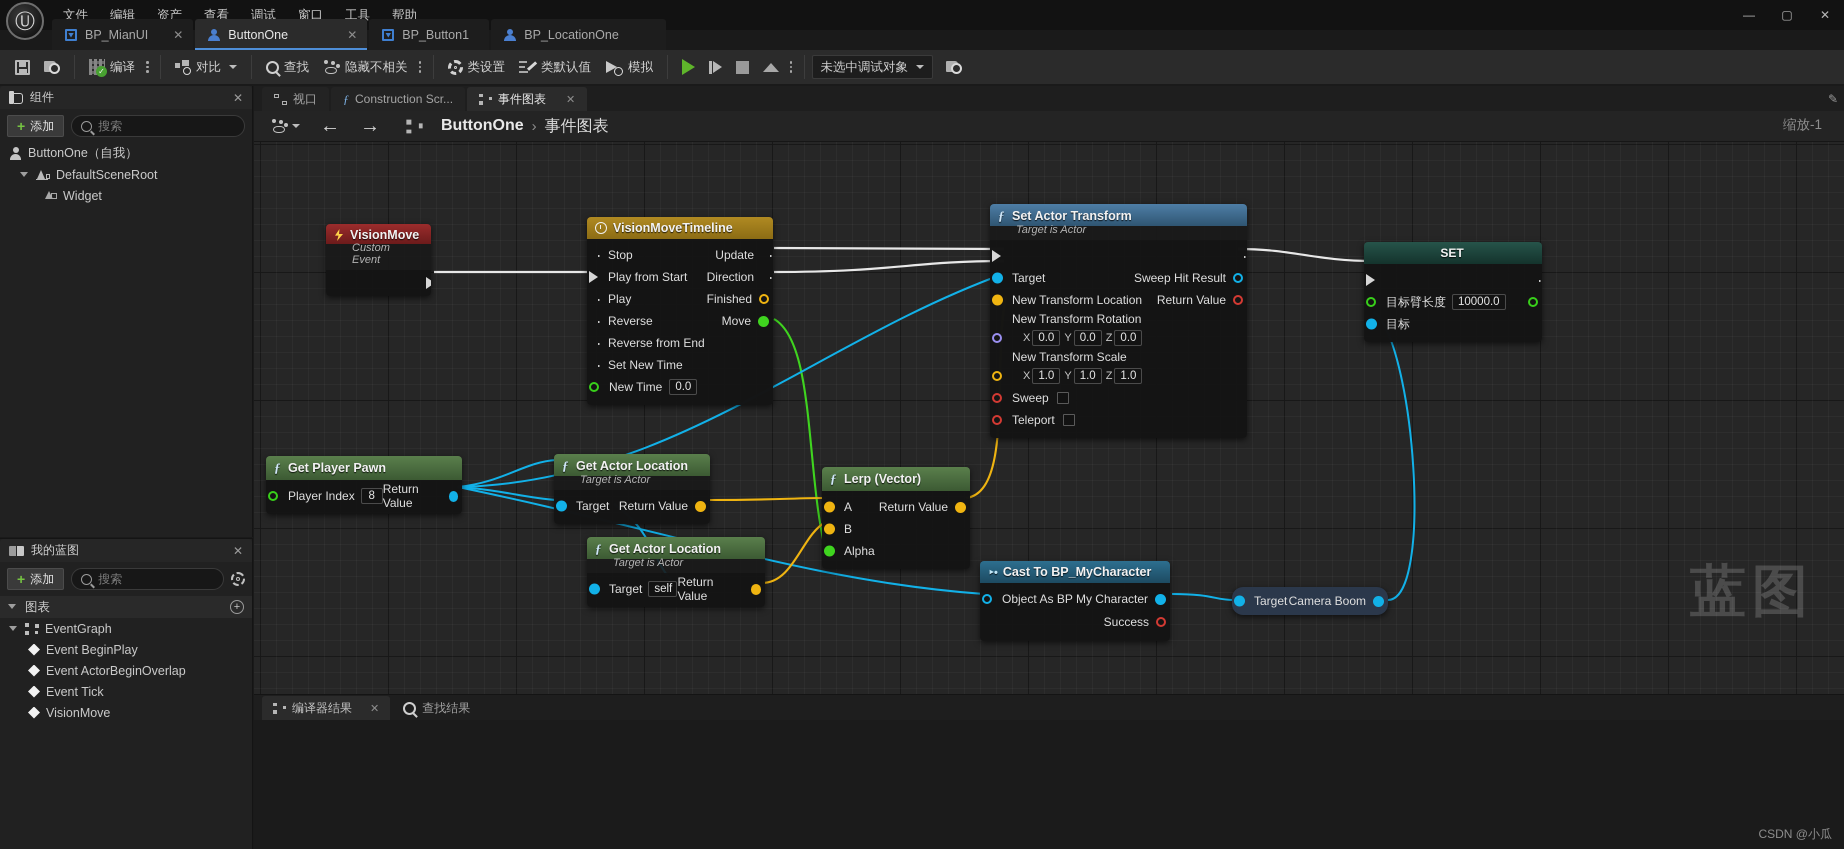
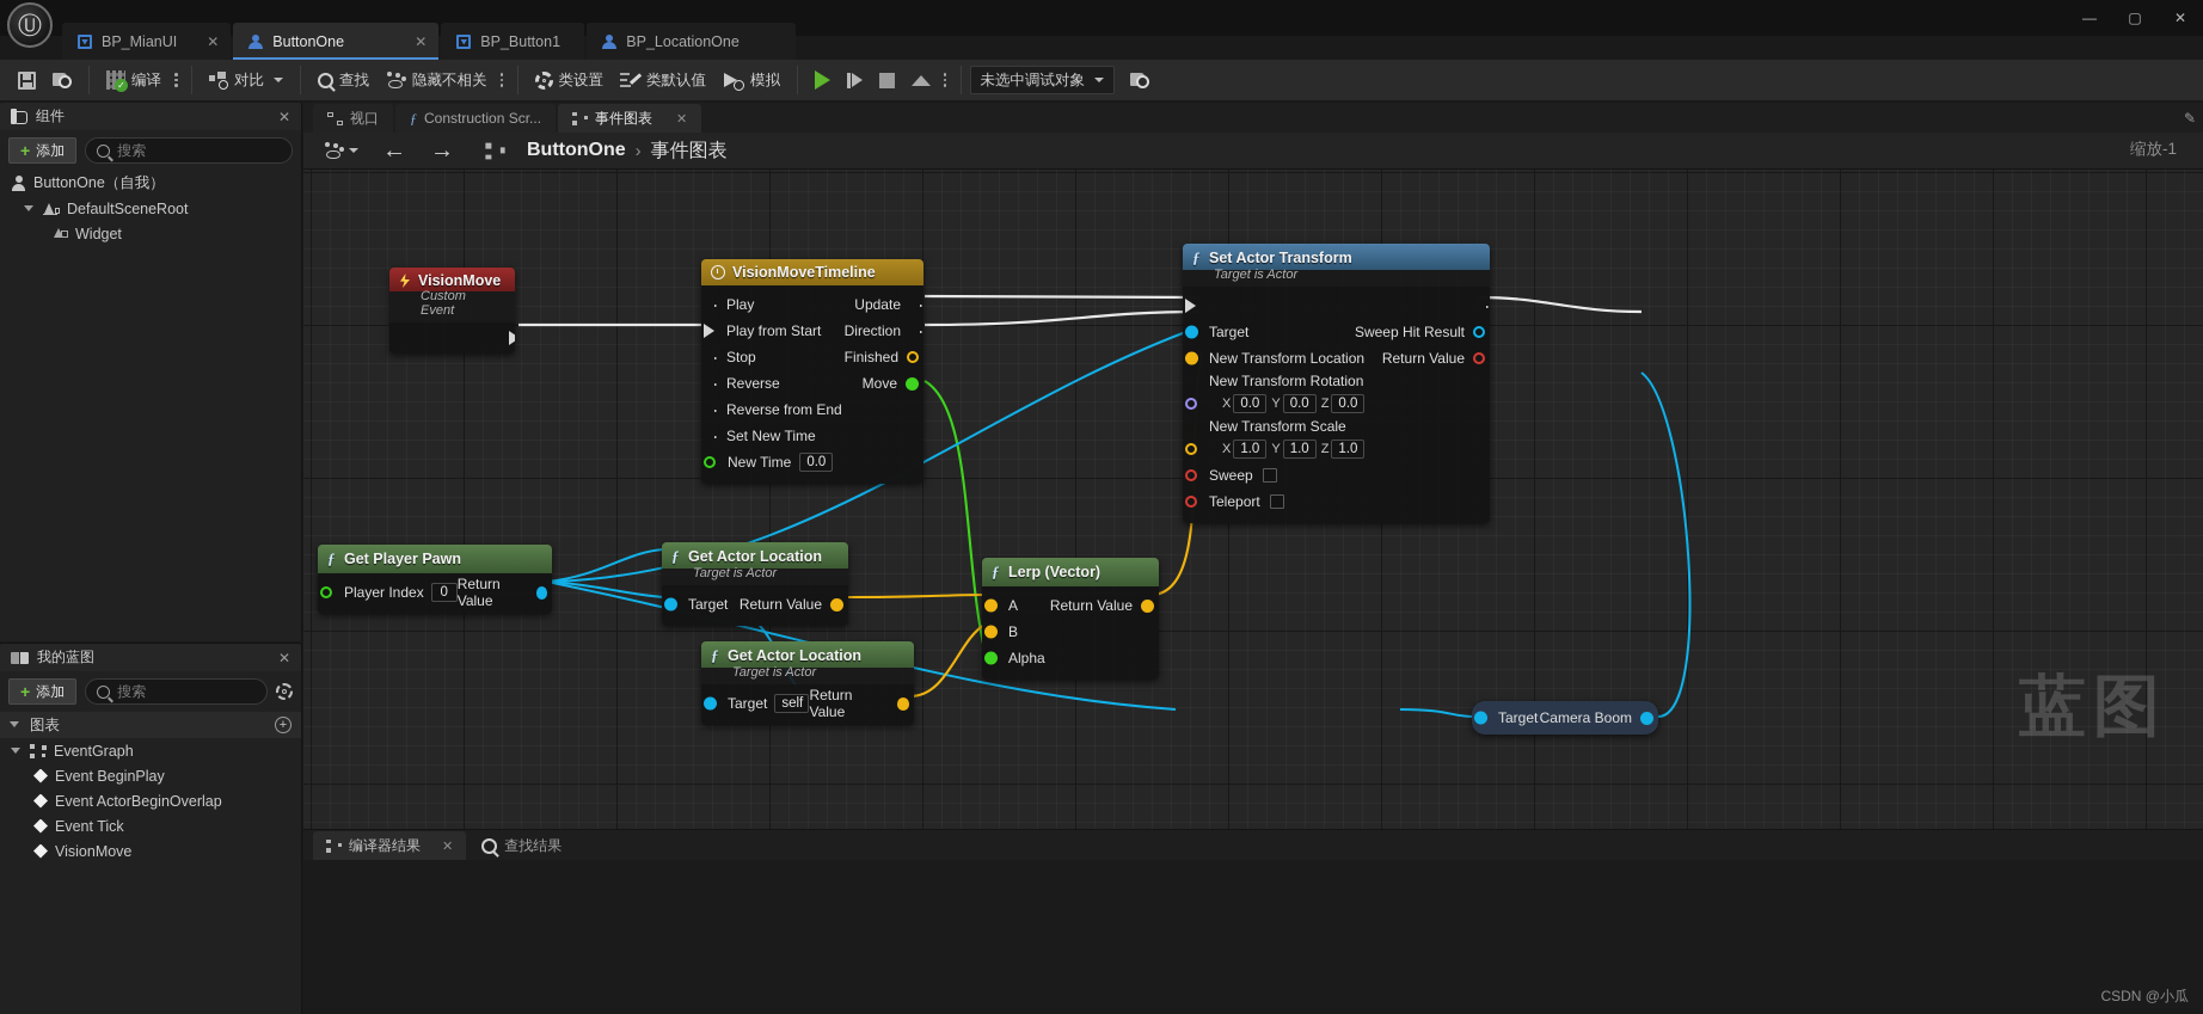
- 文件
- 编辑
- 资产
- 查看
- 调试
- 窗口
- 工具
- 帮助
  —
  ▢
  ✕
  Ⓤ
  BP_MianUI
  ✕
  ButtonOne
  ✕
  BP_Button1
  BP_LocationOne
  ✓
  编译
  对比
  查找
  隐藏不相关
  类设置
  类默认值
  模拟
  未选中调试对象
  组件
  ✕
  +
  添加
  搜索
  ButtonOne（自我）
  DefaultSceneRoot
  Widget
  我的蓝图
  ✕
  +
  添加
  搜索
  图表
  +
  EventGraph
  Event BeginPlay
  Event ActorBeginOverlap
  Event Tick
  VisionMove
  视口
  ƒ
  Construction Scr...
  事件图表
  ✕
  ✎
  ←
  →
  ButtonOne
  ›
  事件图表
  缩放-1
  VisionMove
  Custom Event
  VisionMoveTimeline
- Stop
+ Play
  Update
  Play from Start
  Direction
- Play
+ Stop
  Finished
  Reverse
  Move
  Reverse from End
  Set New Time
  New Time
  0.0
  ƒ
  Set Actor Transform
  Target is Actor
  Target
  Sweep Hit Result
  New Transform Location
  Return Value
  New Transform Rotation
  X
  0.0
  Y
  0.0
  Z
  0.0
  New Transform Scale
  X
  1.0
  Y
  1.0
  Z
  1.0
  Sweep
  Teleport
- SET
- 目标臂长度
- 10000.0
- 目标
  ƒ
  Get Player Pawn
  Player Index
- 8
+ 0
  Return Value
  ƒ
  Get Actor Location
  Target is Actor
  Target
  Return Value
  ƒ
  Get Actor Location
  Target is Actor
  Target
  self
  Return Value
  ƒ
  Lerp (Vector)
  A
  Return Value
  B
  Alpha
- ‣•
- Cast To BP_MyCharacter
- Object
- As BP My Character
- Success
  Target
  Camera Boom
  蓝图
  编译器结果
  ✕
  查找结果
  CSDN @小瓜
